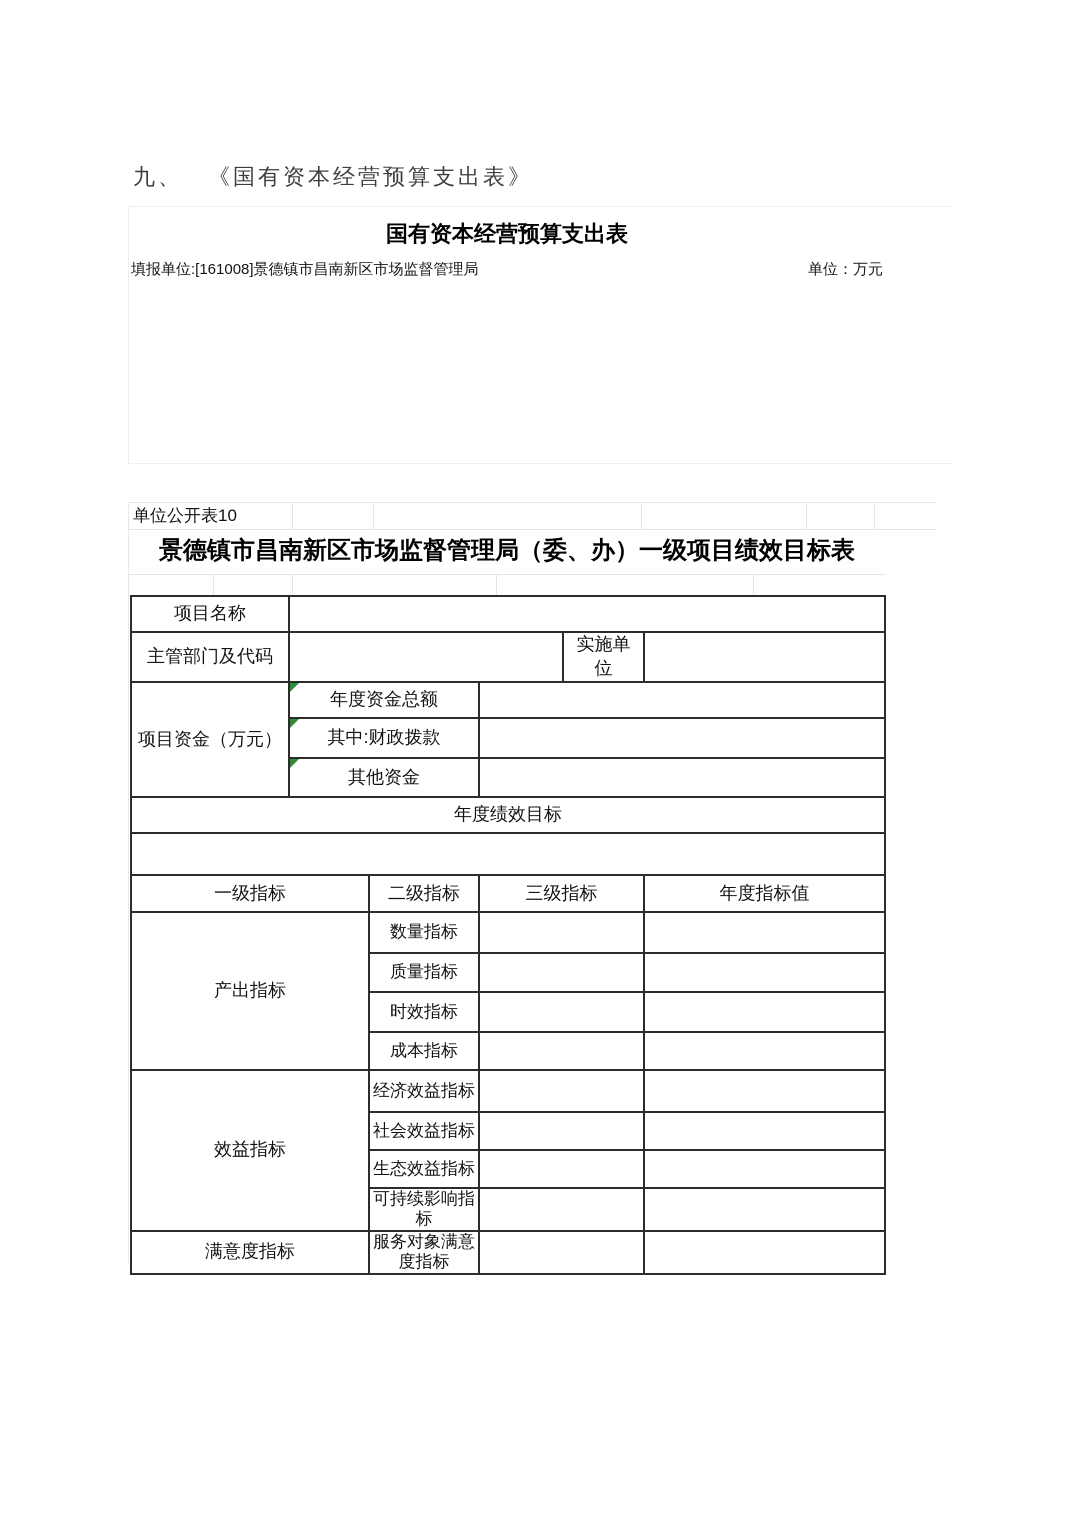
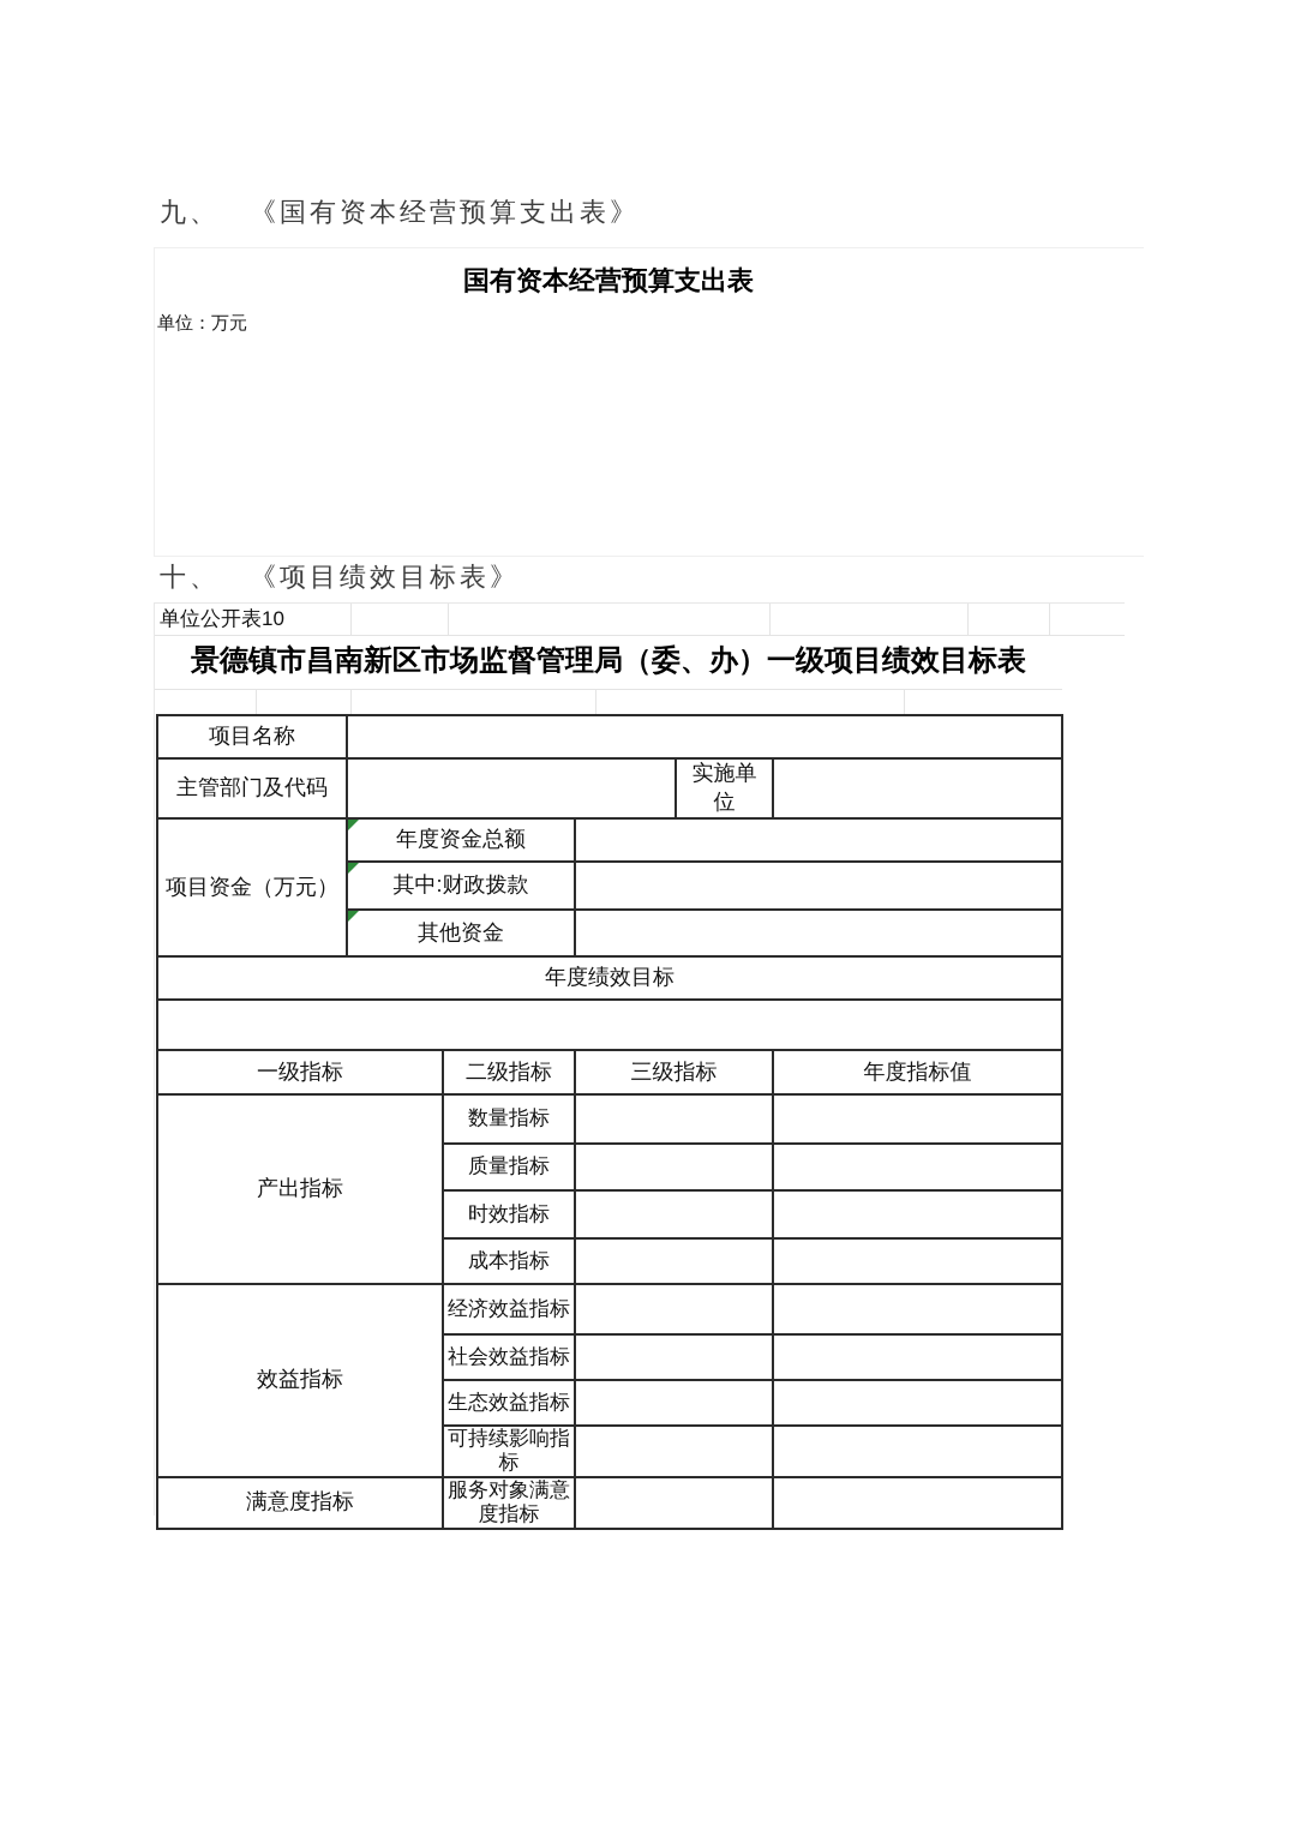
  九、 《国有资本经营预算支出表》
  国有资本经营预算支出表
- 填报单位:[161008]景德镇市昌南新区市场监督管理局
  单位：万元
+ 十、 《项目绩效目标表》
  单位公开表10
  景德镇市昌南新区市场监督管理局（委、办）一级项目绩效目标表
  项目名称
  主管部门及代码		实施单位
  项目资金（万元）	年度资金总额
  其中:财政拨款
  其他资金
  年度绩效目标
  一级指标	二级指标	三级指标	年度指标值
  产出指标	数量指标
  质量指标
  时效指标
  成本指标
  效益指标	经济效益指标
  社会效益指标
  生态效益指标
  可持续影响指标
  满意度指标	服务对象满意度指标
